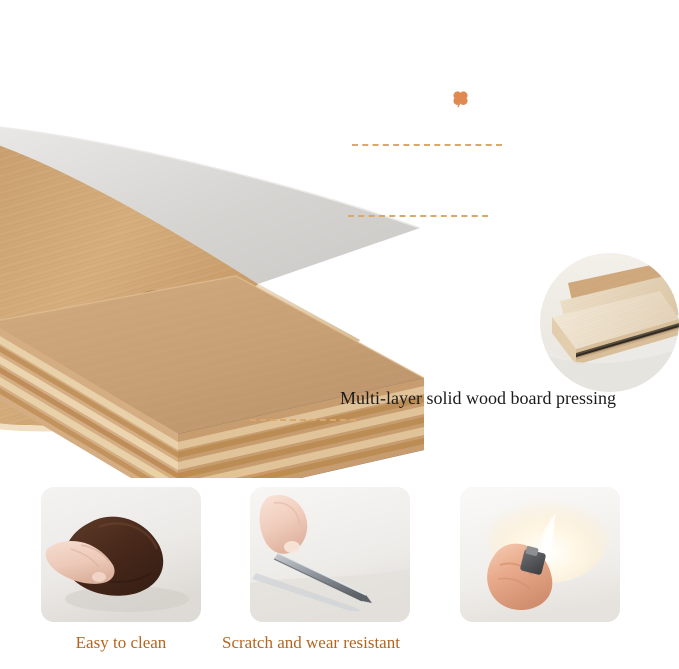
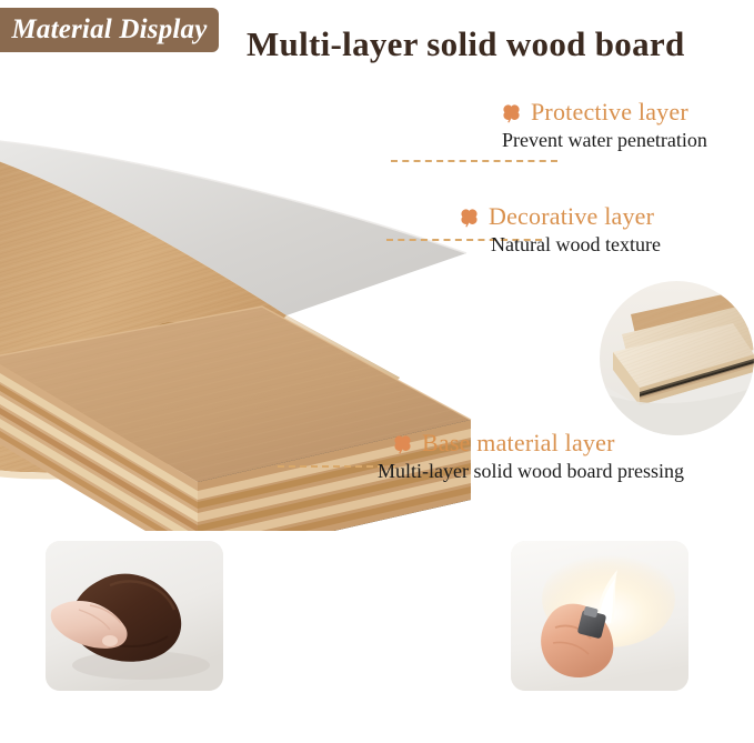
+ Material Display
+ Multi-layer solid wood board
+ Protective layer
+ Prevent water penetration
+ Decorative layer
+ Natural wood texture
+ Base material layer
  Multi-layer solid wood board pressing
- Easy to clean
- Scratch and wear resistant
